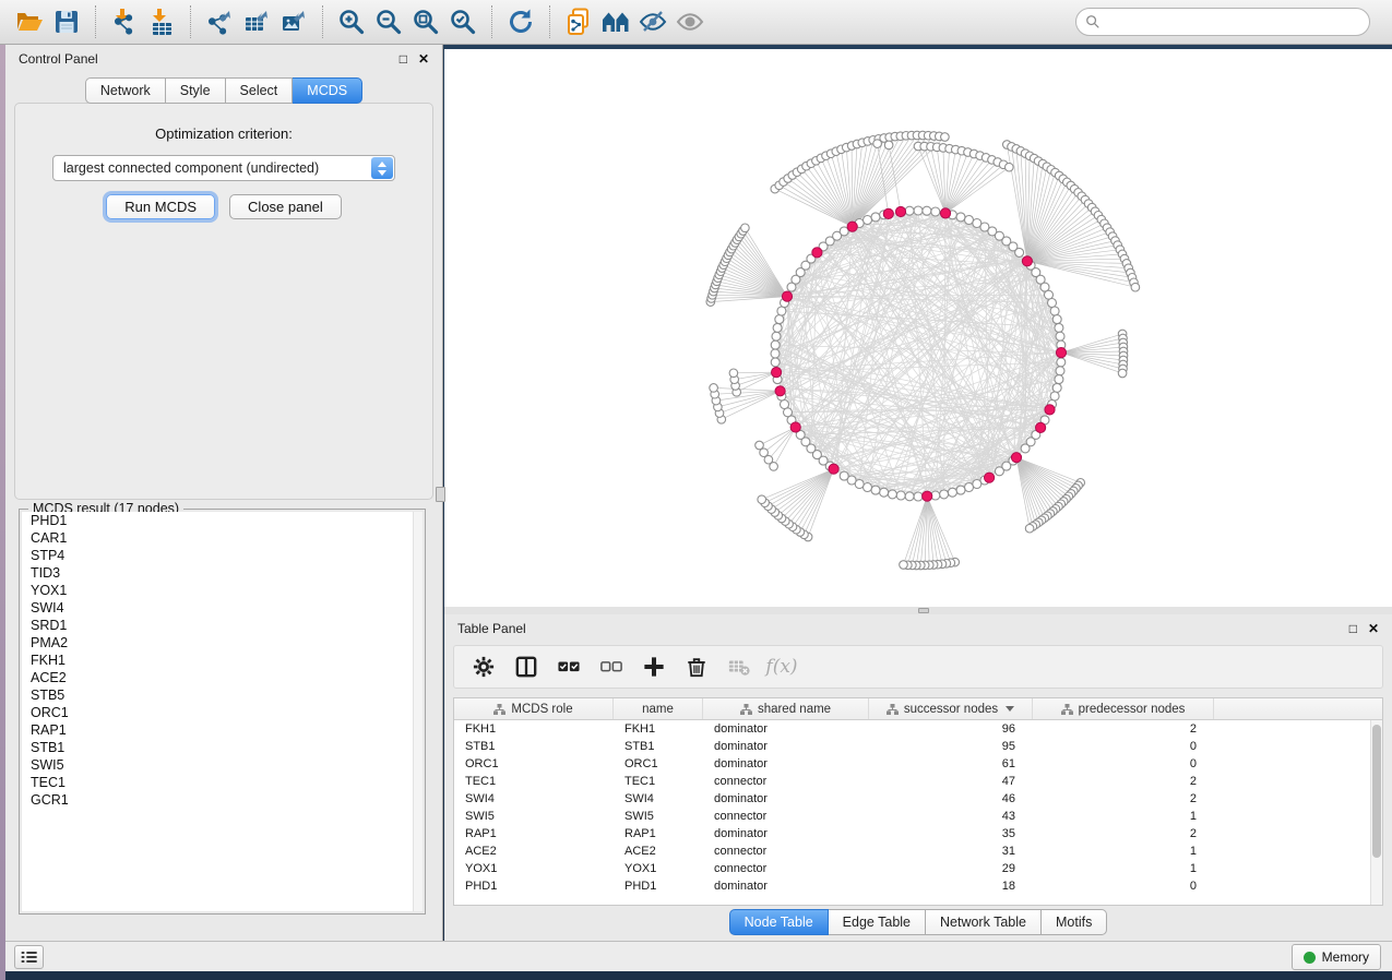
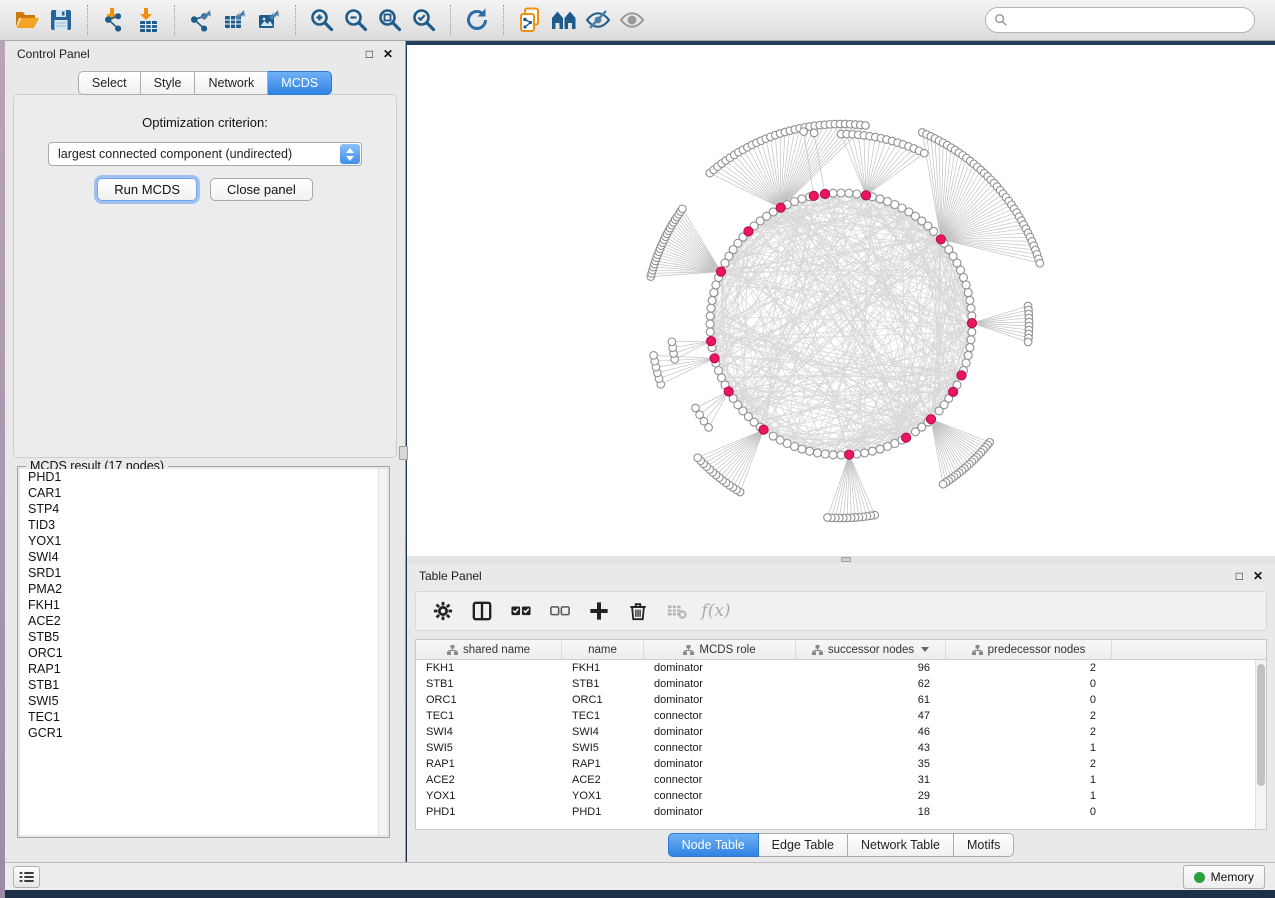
  Control Panel
  □
  ✕
- Network
+ Select
  Style
- Select
+ Network
  MCDS
  Optimization criterion:
  largest connected component (undirected)
  Run MCDS
  Close panel
  MCDS result (17 nodes)
  PHD1
  CAR1
  STP4
  TID3
  YOX1
  SWI4
  SRD1
  PMA2
  FKH1
  ACE2
  STB5
  ORC1
  RAP1
  STB1
  SWI5
  TEC1
  GCR1
  Table Panel
  □
  ✕
  f(x)
- MCDS role
+ shared name
  name
- shared name
+ MCDS role
  successor nodes
  predecessor nodes
  FKH1
  FKH1
  dominator
  96
  2
  STB1
  STB1
  dominator
- 95
+ 62
  0
  ORC1
  ORC1
  dominator
  61
  0
  TEC1
  TEC1
  connector
  47
  2
  SWI4
  SWI4
  dominator
  46
  2
  SWI5
  SWI5
  connector
  43
  1
  RAP1
  RAP1
  dominator
  35
  2
  ACE2
  ACE2
  connector
  31
  1
  YOX1
  YOX1
  connector
  29
  1
  PHD1
  PHD1
  dominator
  18
  0
  Node Table
  Edge Table
  Network Table
  Motifs
  Memory
